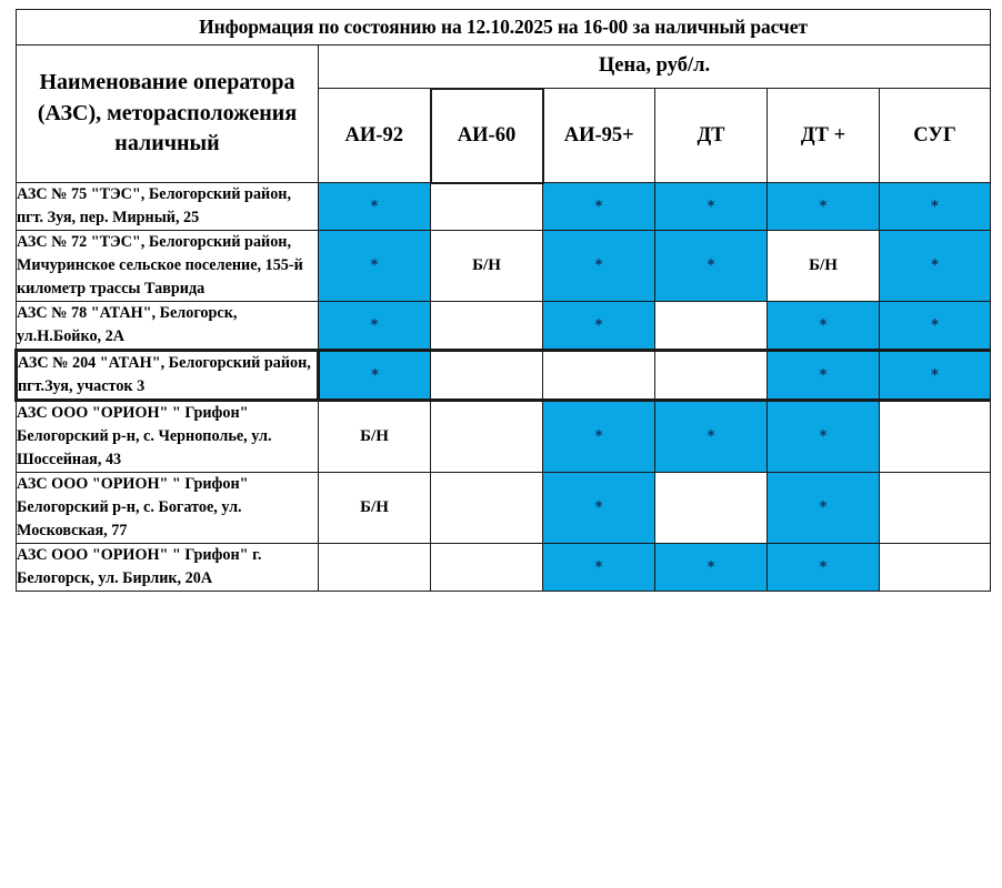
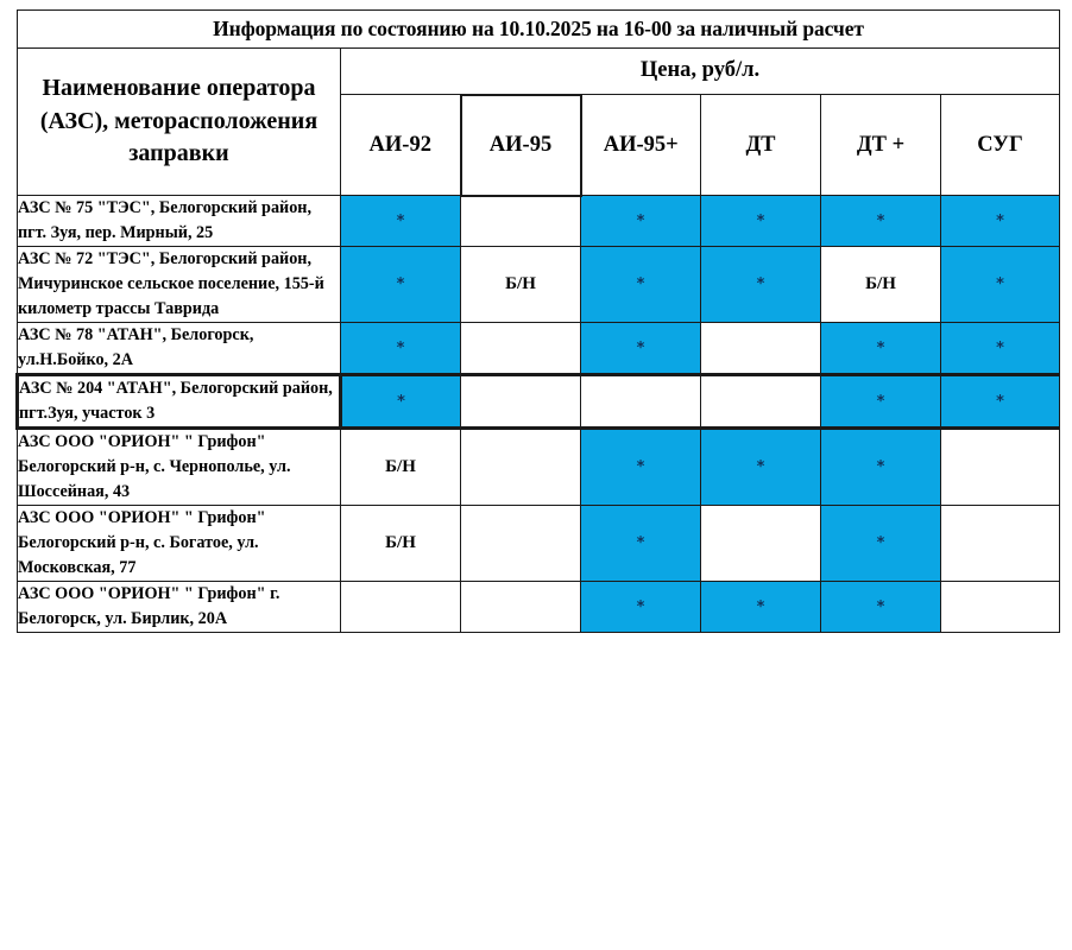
- Информация по состоянию на 12.10.2025 на 16-00 за наличный расчет
+ Информация по состоянию на 10.10.2025 на 16-00 за наличный расчет
- Наименование оператора (АЗС), меторасположения наличный	Цена, руб/л.
+ Наименование оператора (АЗС), меторасположения заправки	Цена, руб/л.
- АИ-92	АИ-60	АИ-95+	ДТ	ДТ +	СУГ
+ АИ-92	АИ-95	АИ-95+	ДТ	ДТ +	СУГ
  АЗС № 75 "ТЭС", Белогорский район, пгт. Зуя, пер. Мирный, 25	*		*	*	*	*
  АЗС № 72 "ТЭС", Белогорский район, Мичуринское сельское поселение, 155-й километр трассы Таврида	*	Б/Н	*	*	Б/Н	*
  АЗС № 78 "АТАН", Белогорск, ул.Н.Бойко, 2А	*		*		*	*
  АЗС № 204 "АТАН", Белогорский район, пгт.Зуя, участок 3	*				*	*
  АЗС ООО "ОРИОН" " Грифон" Белогорский р-н, с. Чернополье, ул. Шоссейная, 43	Б/Н		*	*	*
  АЗС ООО "ОРИОН" " Грифон" Белогорский р-н, с. Богатое, ул. Московская, 77	Б/Н		*		*
  АЗС ООО "ОРИОН" " Грифон" г. Белогорск, ул. Бирлик, 20А			*	*	*
